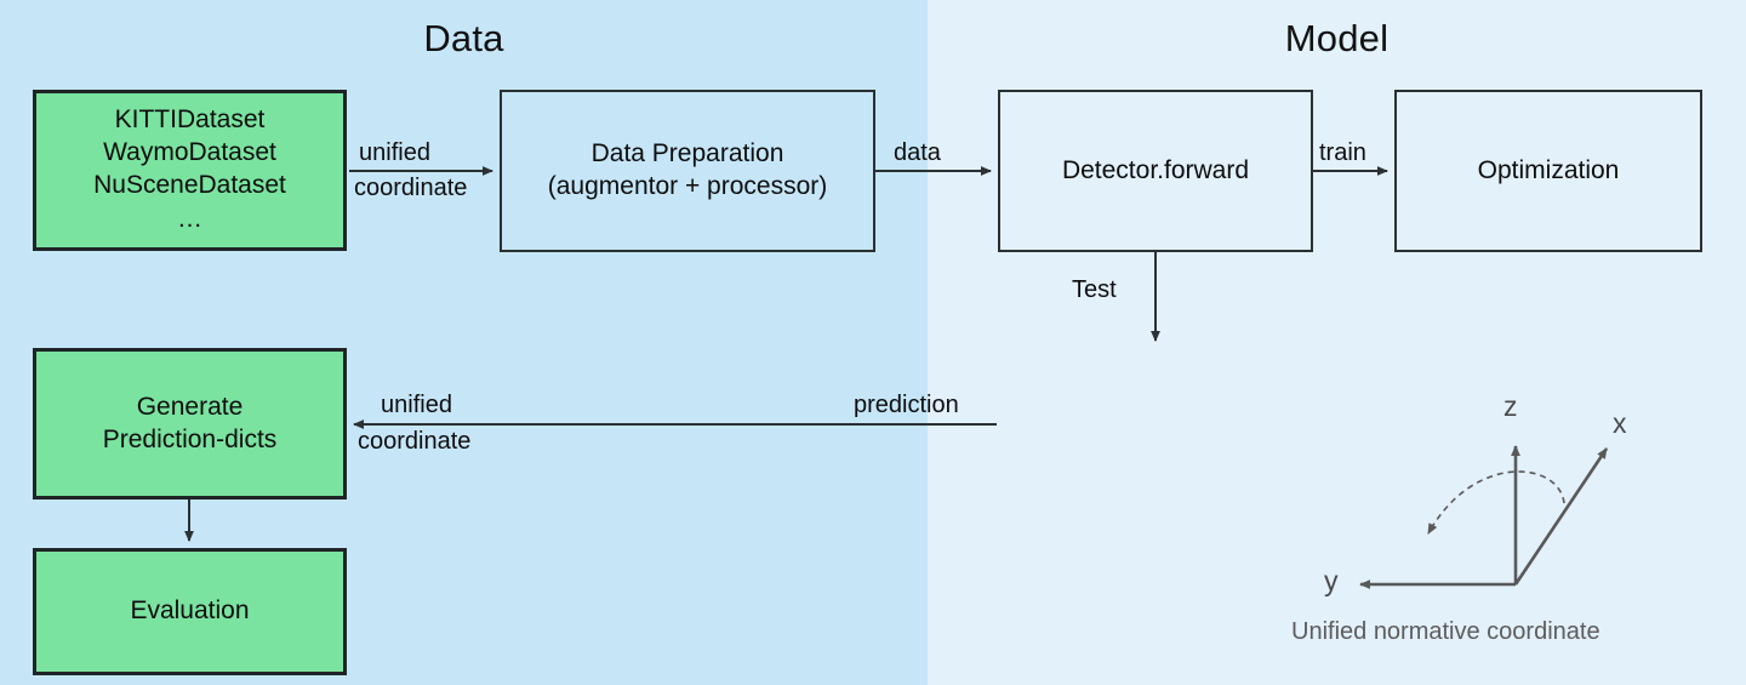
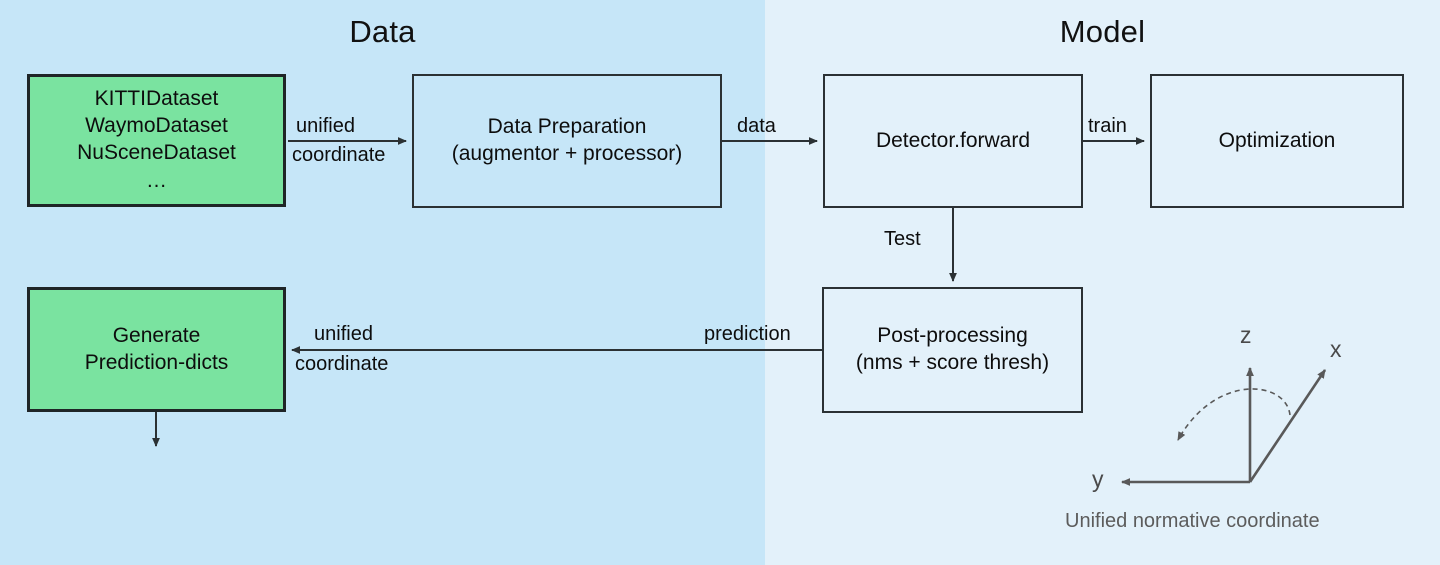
  Data
  Model
  KITTIDataset
  WaymoDataset
  NuSceneDataset
  …
  Data Preparation
  (augmentor + processor)
  Detector.forward
  Optimization
+ Post-processing
+ (nms + score thresh)
  Generate
  Prediction-dicts
- Evaluation
  unified
  coordinate
  data
  train
  Test
  prediction
  unified
  coordinate
  z
  x
  y
  Unified normative coordinate
